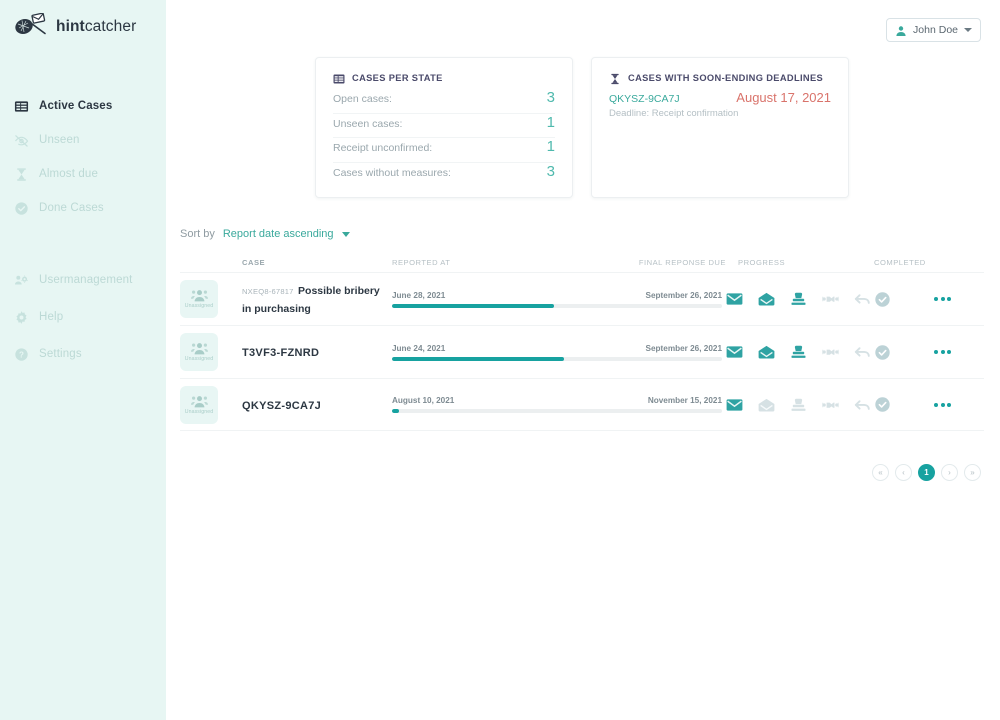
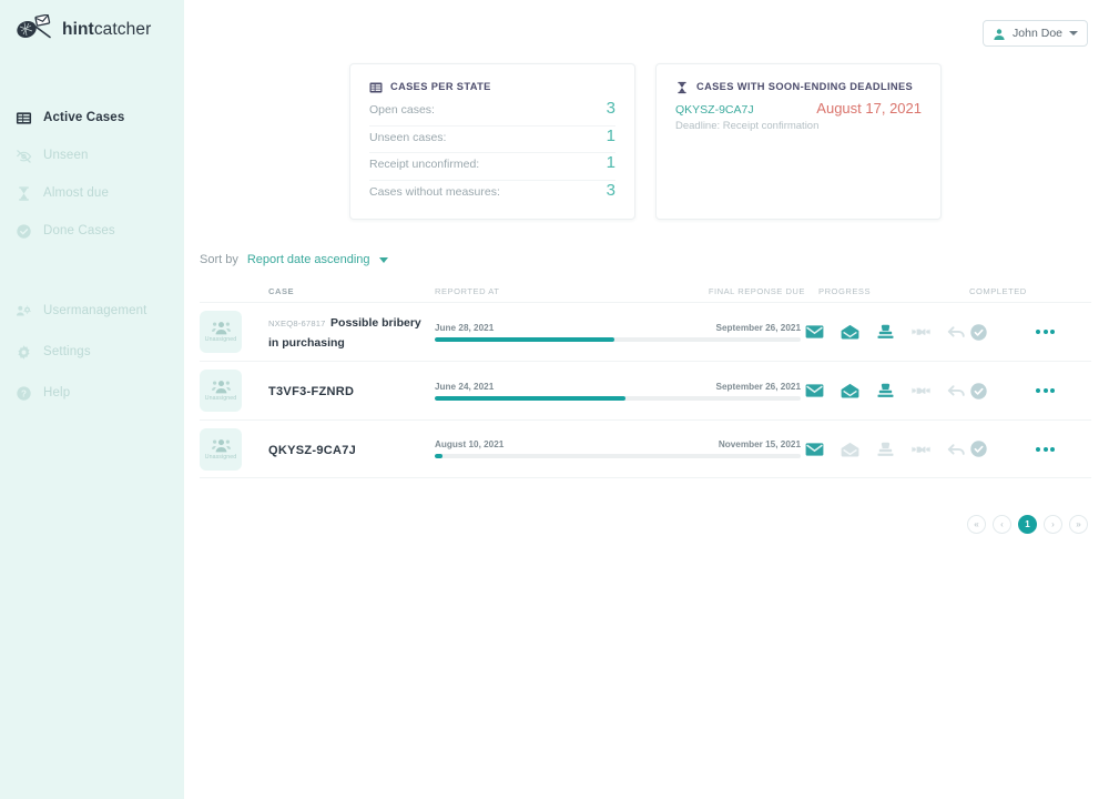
  hintcatcher
  Active Cases
  Unseen
  Almost due
  Done Cases
  Usermanagement
- Help
+ Settings
  ?
- Settings
+ Help
  John Doe
  CASES PER STATE
  Open cases:
  3
  Unseen cases:
  1
  Receipt unconfirmed:
  1
  Cases without measures:
  3
  CASES WITH SOON-ENDING DEADLINES
  QKYSZ-9CA7J
  August 17, 2021
  Deadline: Receipt confirmation
  Sort by
  Report date ascending
  CASE
  REPORTED AT
  FINAL REPONSE DUE
  PROGRESS
  COMPLETED
  NXEQ8-67817 Possible bribery in purchasing
  June 28, 2021
  September 26, 2021
  T3VF3-FZNRD
  June 24, 2021
  September 26, 2021
  QKYSZ-9CA7J
  August 10, 2021
  November 15, 2021
  «
  ‹
  1
  ›
  »
